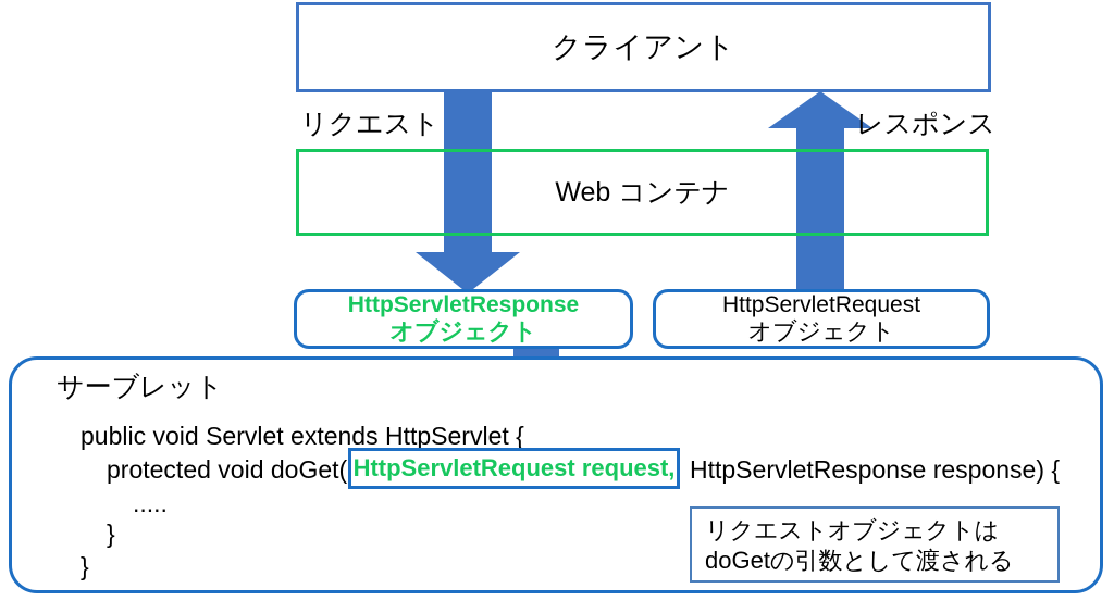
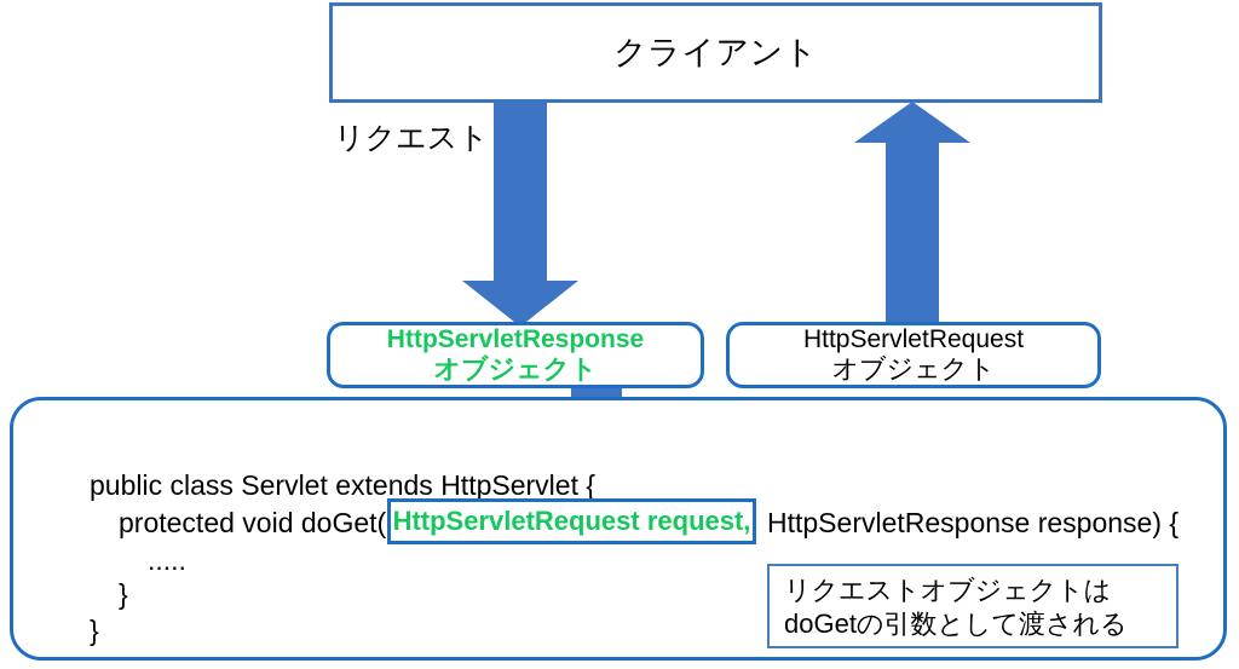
  クライアント
  リクエスト
- レスポンス
- Web コンテナ
  HttpServletResponse
  オブジェクト
  HttpServletRequest
  オブジェクト
- サーブレット
- public void Servlet extends HttpServlet {
+ public class Servlet extends HttpServlet {
  protected void doGet(
  HttpServletResponse response) {
  .....
  }
  }
  HttpServletRequest request,
  リクエストオブジェクトは
  doGetの引数として渡される
